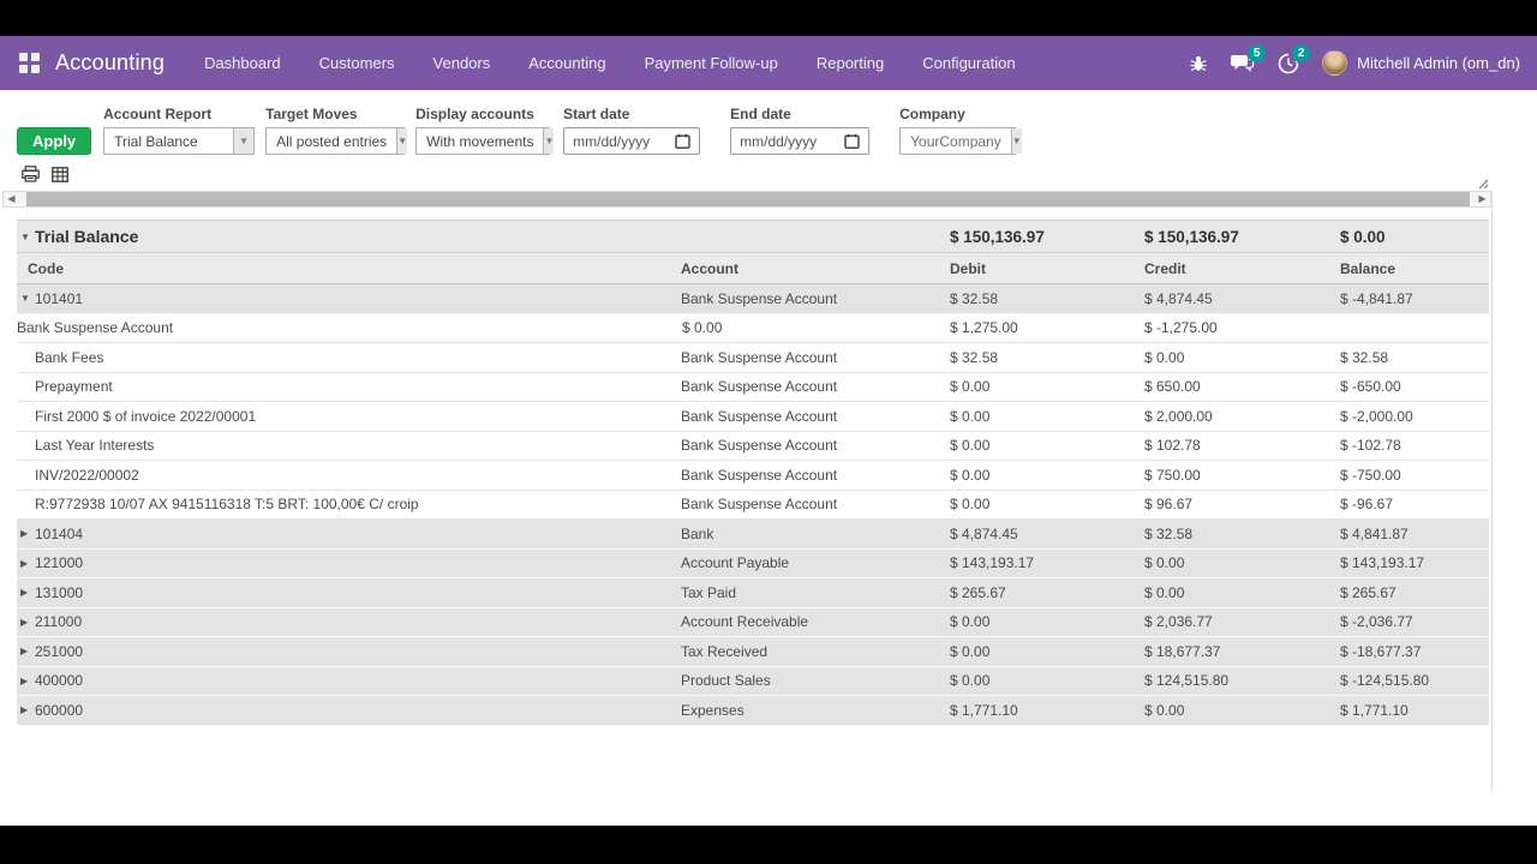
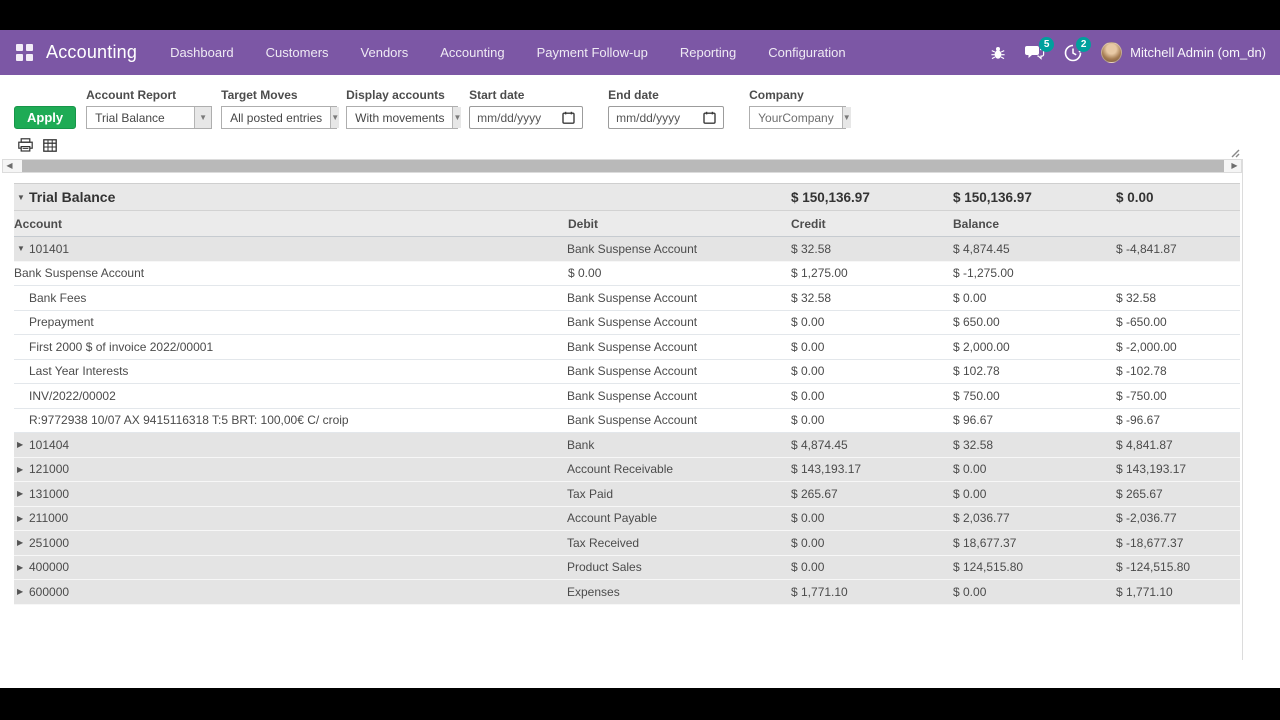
  Accounting
  Dashboard
  Customers
  Vendors
  Accounting
  Payment Follow-up
  Reporting
  Configuration
  5
  2
  Mitchell Admin (om_dn)
  Apply
  Account Report
  Trial Balance
  ▼
  Target Moves
  All posted entries
  ▼
  Display accounts
  With movements
  ▼
  Start date
  mm/dd/yyyy
  End date
  mm/dd/yyyy
  Company
  YourCompany
  ▼
  ◀
  ▶
  ▼
  Trial Balance
  $ 150,136.97
  $ 150,136.97
  $ 0.00
- Code
  Account
  Debit
  Credit
  Balance
  ▼
  101401
  Bank Suspense Account
  $ 32.58
  $ 4,874.45
  $ -4,841.87
  Bank Suspense Account
  $ 0.00
  $ 1,275.00
  $ -1,275.00
  Bank Fees
  Bank Suspense Account
  $ 32.58
  $ 0.00
  $ 32.58
  Prepayment
  Bank Suspense Account
  $ 0.00
  $ 650.00
  $ -650.00
  First 2000 $ of invoice 2022/00001
  Bank Suspense Account
  $ 0.00
  $ 2,000.00
  $ -2,000.00
  Last Year Interests
  Bank Suspense Account
  $ 0.00
  $ 102.78
  $ -102.78
  INV/2022/00002
  Bank Suspense Account
  $ 0.00
  $ 750.00
  $ -750.00
  R:9772938 10/07 AX 9415116318 T:5 BRT: 100,00€ C/ croip
  Bank Suspense Account
  $ 0.00
  $ 96.67
  $ -96.67
  ▶
  101404
  Bank
  $ 4,874.45
  $ 32.58
  $ 4,841.87
  ▶
  121000
- Account Payable
+ Account Receivable
  $ 143,193.17
  $ 0.00
  $ 143,193.17
  ▶
  131000
  Tax Paid
  $ 265.67
  $ 0.00
  $ 265.67
  ▶
  211000
- Account Receivable
+ Account Payable
  $ 0.00
  $ 2,036.77
  $ -2,036.77
  ▶
  251000
  Tax Received
  $ 0.00
  $ 18,677.37
  $ -18,677.37
  ▶
  400000
  Product Sales
  $ 0.00
  $ 124,515.80
  $ -124,515.80
  ▶
  600000
  Expenses
  $ 1,771.10
  $ 0.00
  $ 1,771.10
